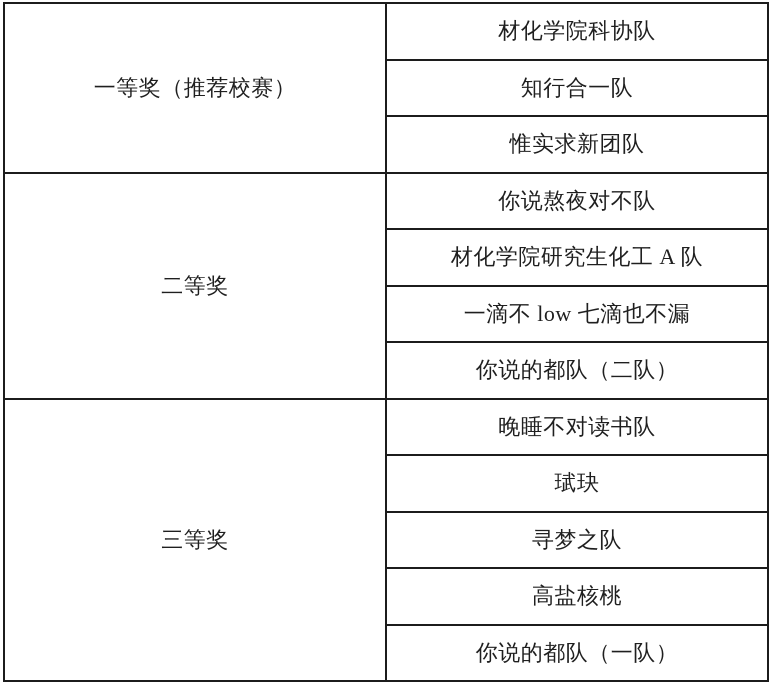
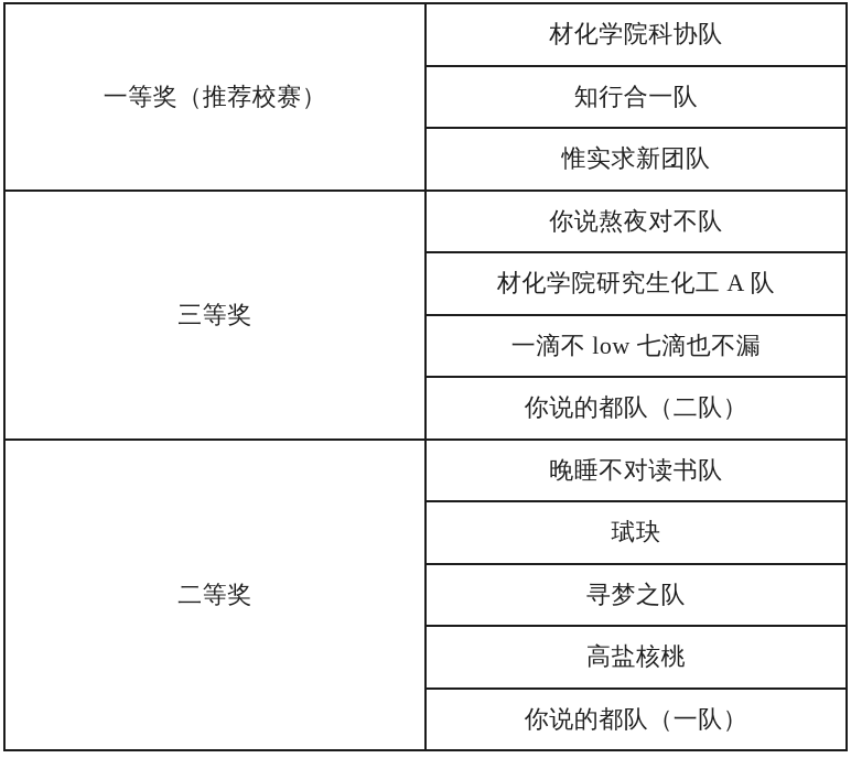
  一等奖（推荐校赛）	材化学院科协队
  知行合一队
  惟实求新团队
- 二等奖	你说熬夜对不队
+ 三等奖	你说熬夜对不队
  材化学院研究生化工 A 队
  一滴不 low 七滴也不漏
  你说的都队（二队）
- 三等奖	晚睡不对读书队
+ 二等奖	晚睡不对读书队
  珷玦
  寻梦之队
  高盐核桃
  你说的都队（一队）
